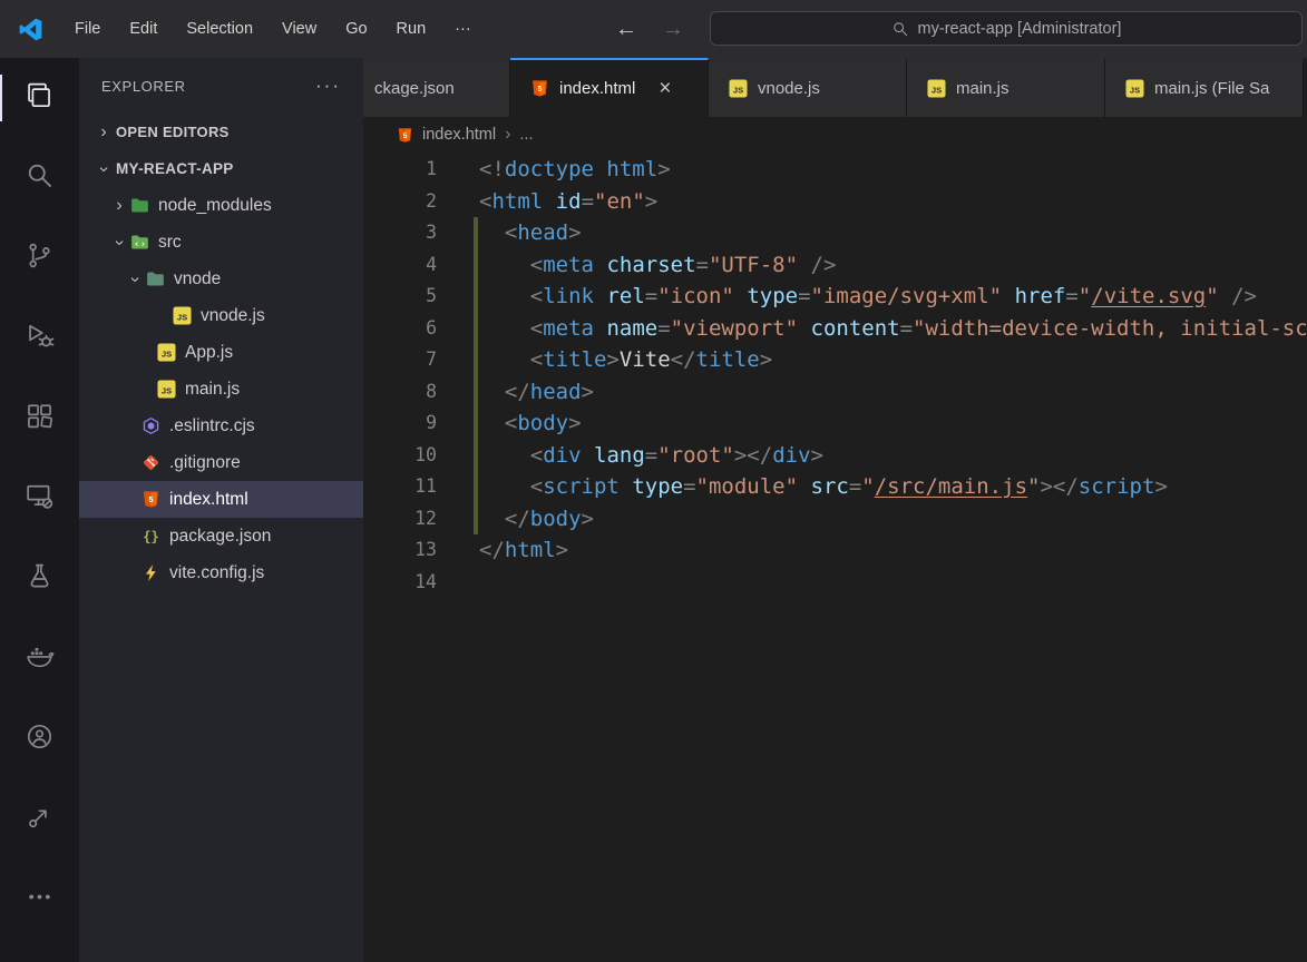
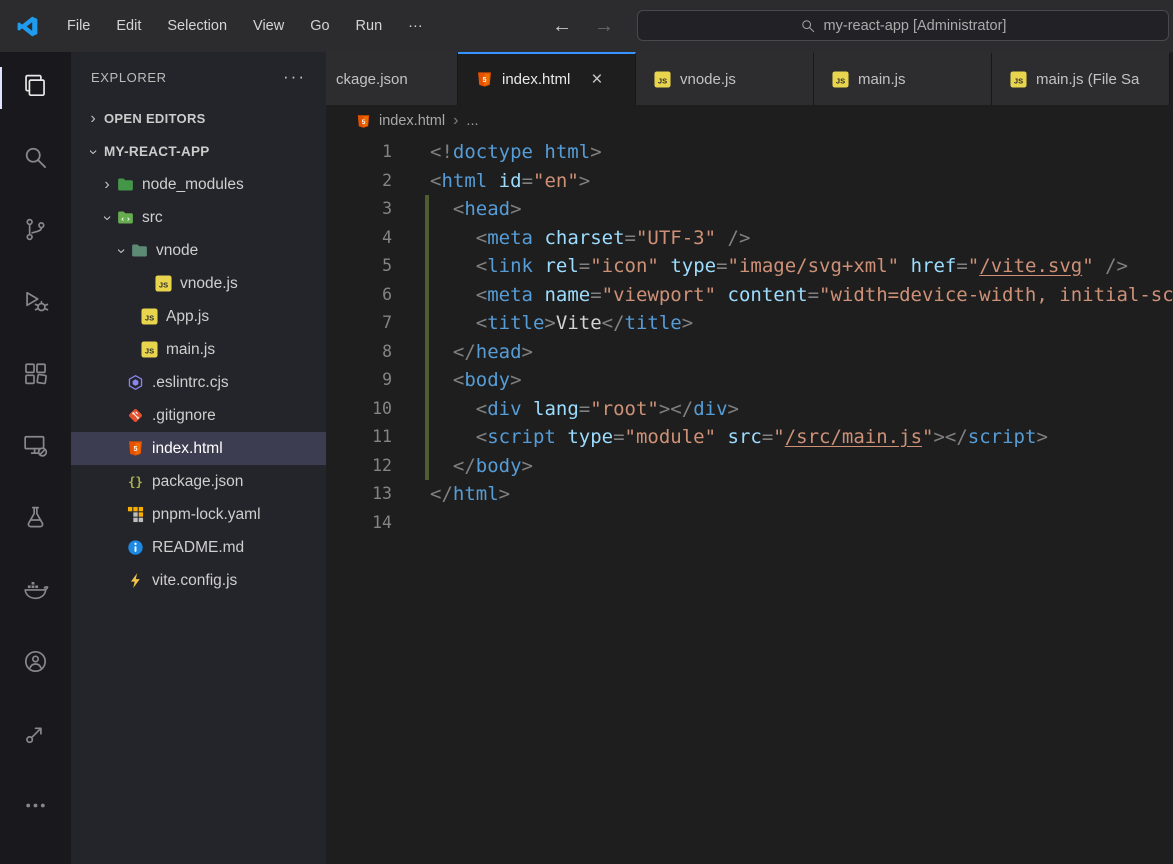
  File
  Edit
  Selection
  View
  Go
  Run
  ···
  ←
  →
  my-react-app [Administrator]
  EXPLORER
  ···
  ›
  OPEN EDITORS
  MY-REACT-APP
  ›
  node_modules
  src
  vnode
  JS
  vnode.js
  JS
  App.js
  JS
  main.js
  .eslintrc.cjs
  .gitignore
  5
  index.html
  {}
  package.json
+ pnpm-lock.yaml
+ README.md
  vite.config.js
  ckage.json
  5
  index.html
  ×
  JS
  vnode.js
  JS
  main.js
  JS
  main.js (File Sa
  index.html
  ›
  ...
  1
  <!doctype html>
  2
  <html id="en">
  3
  <head>
  4
- <meta charset="UTF-8" />
+ <meta charset="UTF-3" />
  5
  <link rel="icon" type="image/svg+xml" href="/vite.svg" />
  6
  <meta name="viewport" content="width=device-width, initial-sc
  7
  <title>Vite</title>
  8
  </head>
  9
  <body>
  10
  <div lang="root"></div>
  11
  <script type="module" src="/src/main.js"></script>
  12
  </body>
  13
  </html>
  14
